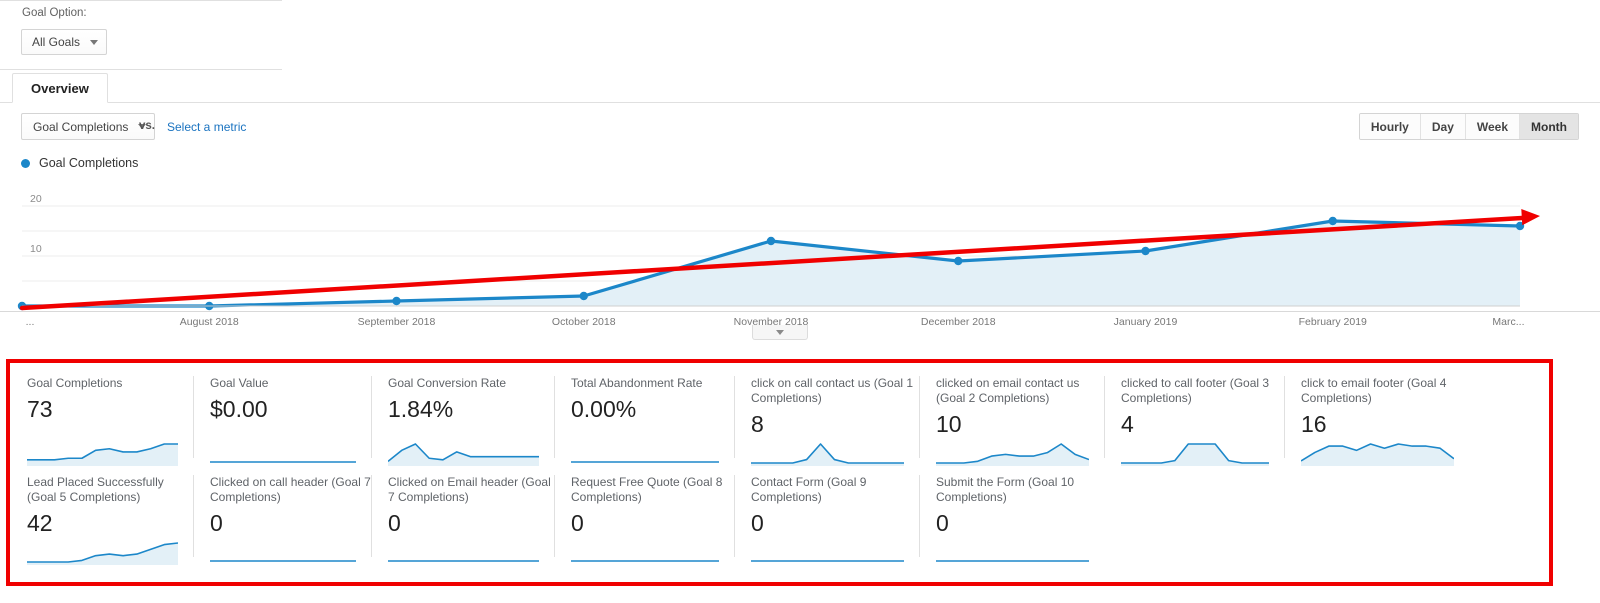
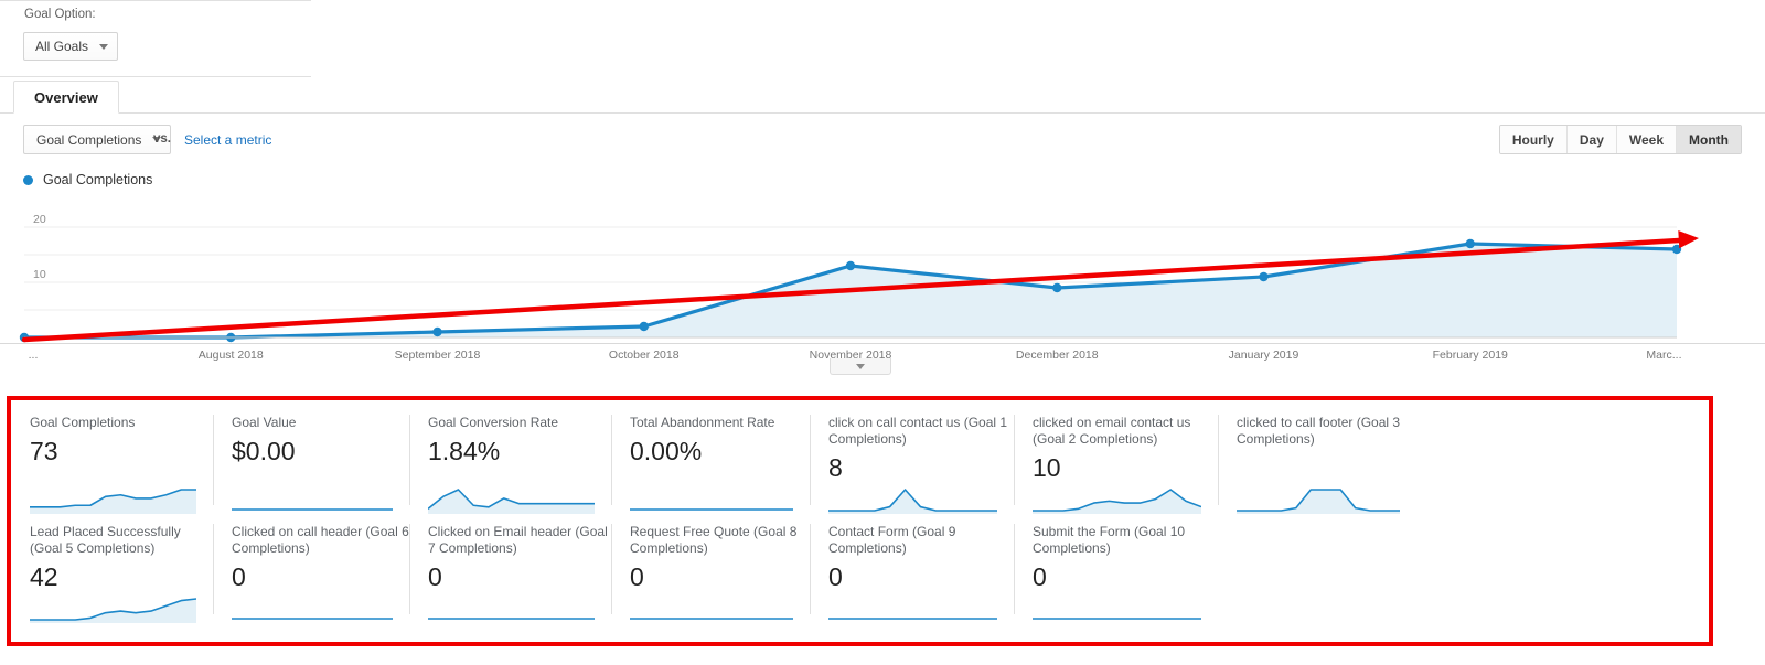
  Goal Option:
  All Goals
  Overview
  Goal Completions
  vs.
  Select a metric
  Hourly
  Day
  Week
  Month
  Goal Completions
  10
  20
  ...
  August 2018
  September 2018
  October 2018
  November 2018
  December 2018
  January 2019
  February 2019
  Marc...
  Goal Completions
  73
  Goal Value
  $0.00
  Goal Conversion Rate
  1.84%
  Total Abandonment Rate
  0.00%
  click on call contact us (Goal 1 Completions)
  8
  clicked on email contact us (Goal 2 Completions)
  10
  clicked to call footer (Goal 3 Completions)
- 4
- click to email footer (Goal 4 Completions)
- 16
  Lead Placed Successfully (Goal 5 Completions)
  42
- Clicked on call header (Goal 7 Completions)
+ Clicked on call header (Goal 6 Completions)
  0
  Clicked on Email header (Goal 7 Completions)
  0
  Request Free Quote (Goal 8 Completions)
  0
  Contact Form (Goal 9 Completions)
  0
  Submit the Form (Goal 10 Completions)
  0
